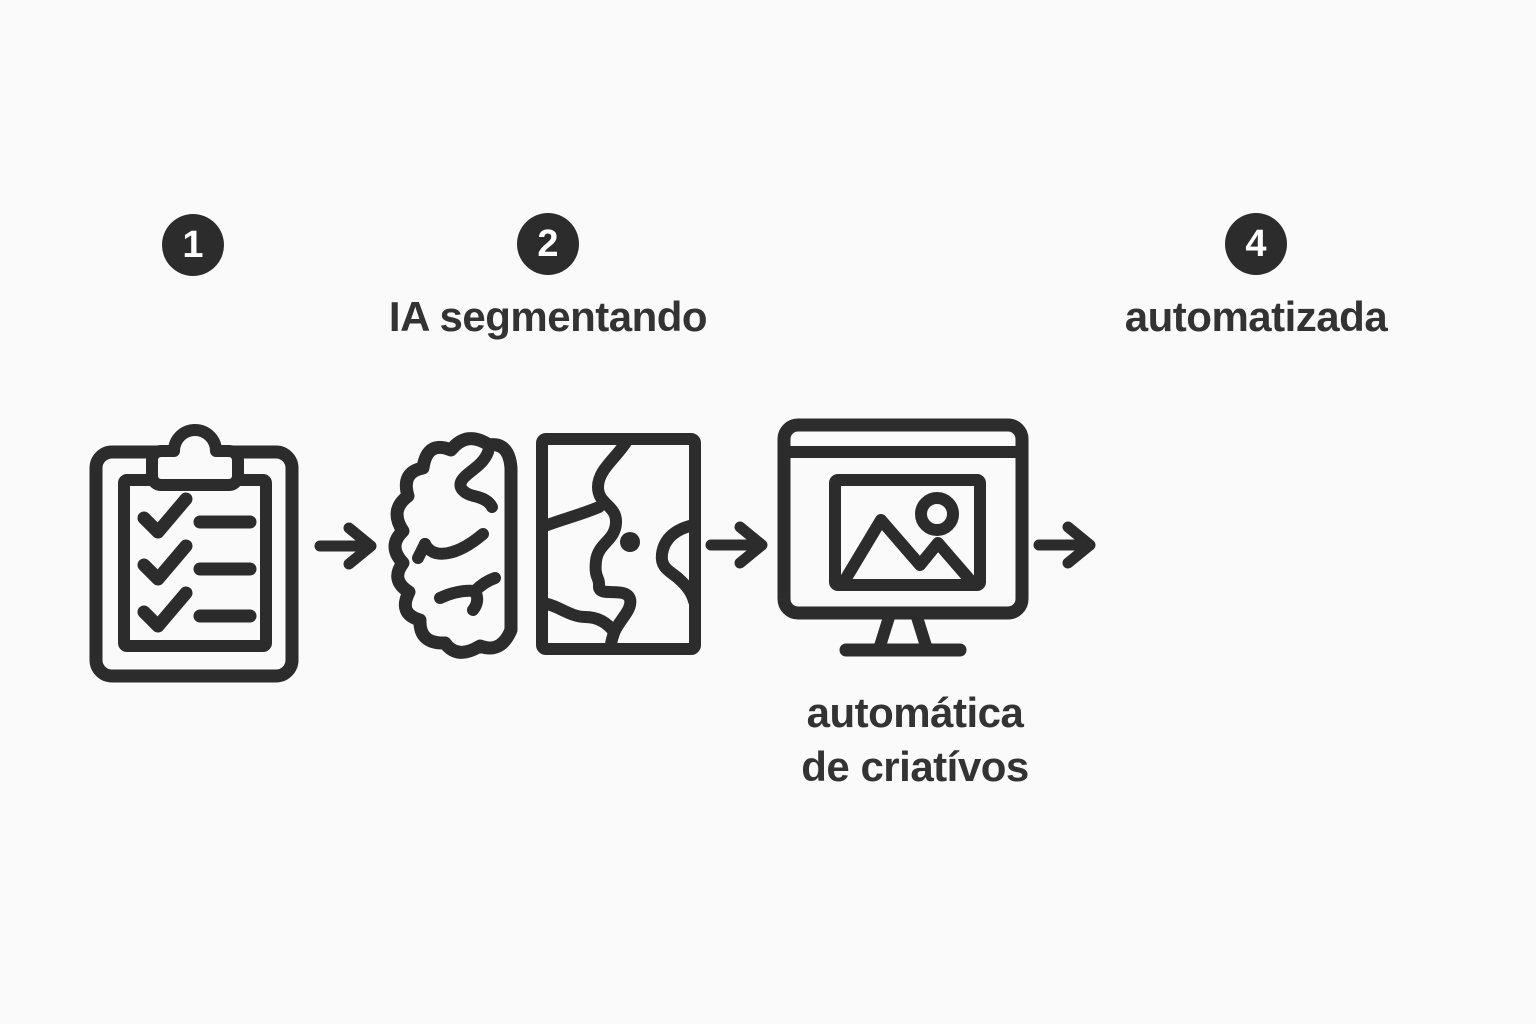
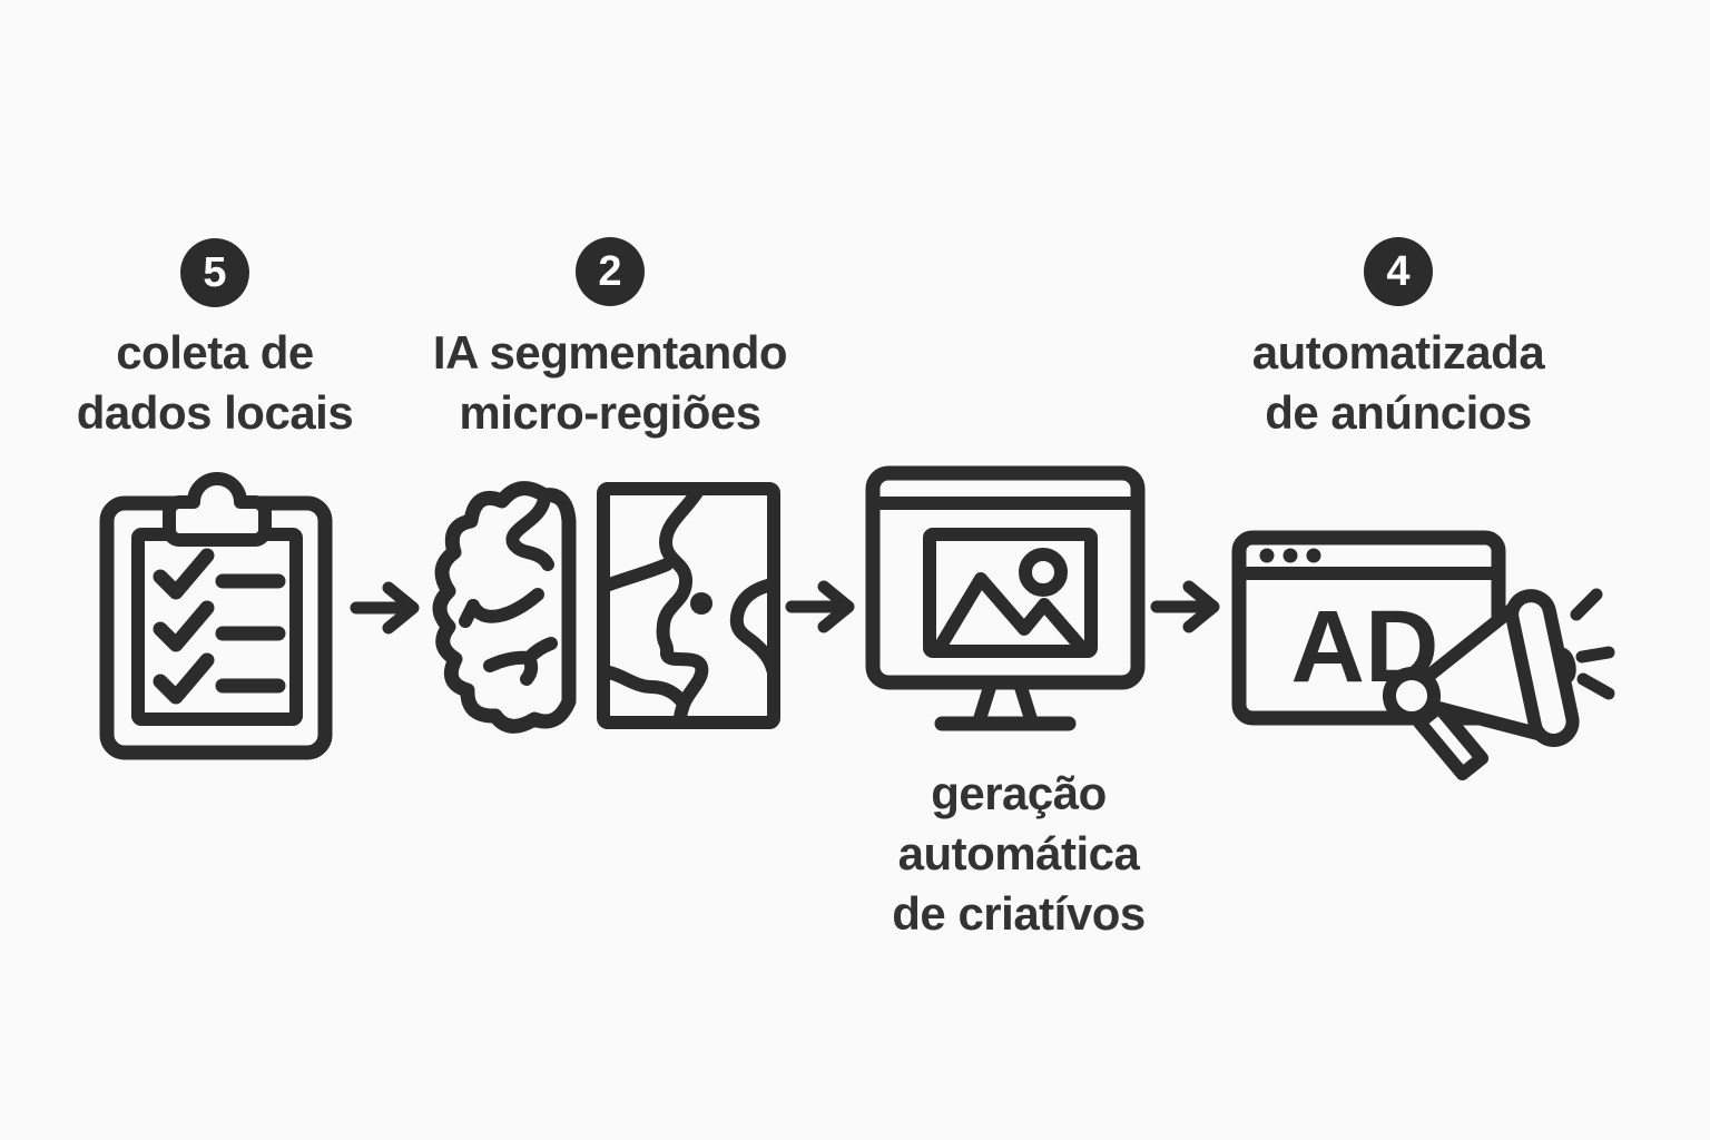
- 1
+ 5
+ coleta de
+ dados locais
  2
  IA segmentando
+ micro-regiões
+ geração
  automática
  de criatívos
  4
  automatizada
+ de anúncios
+ AD
